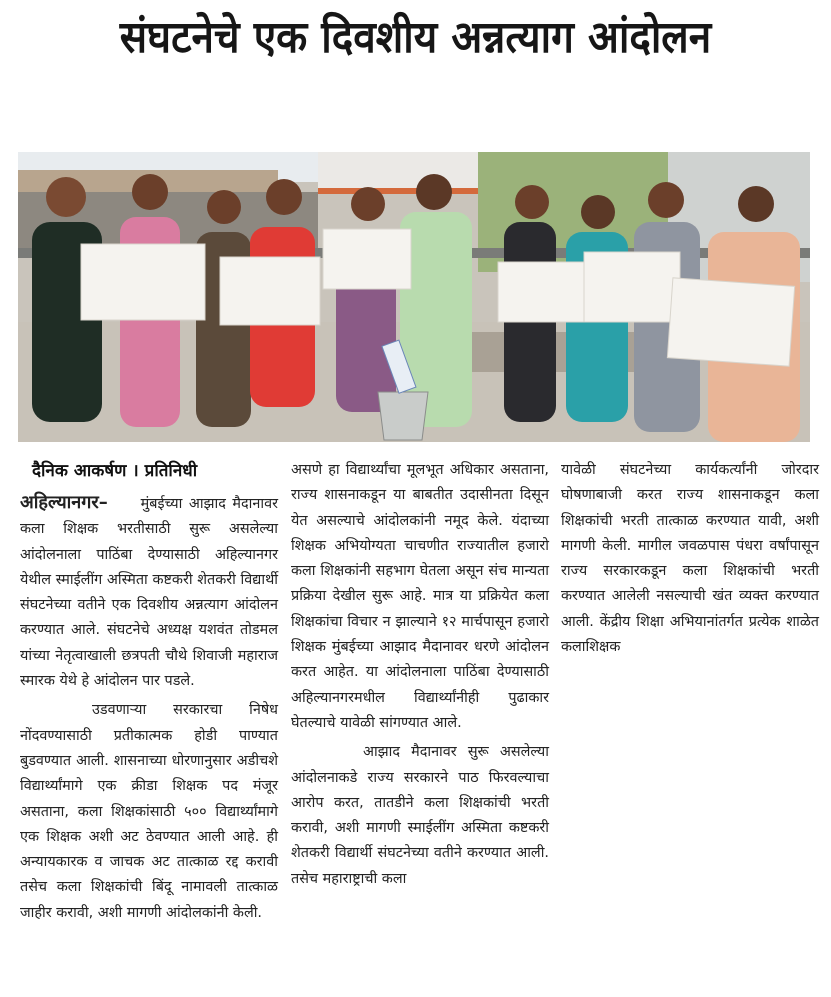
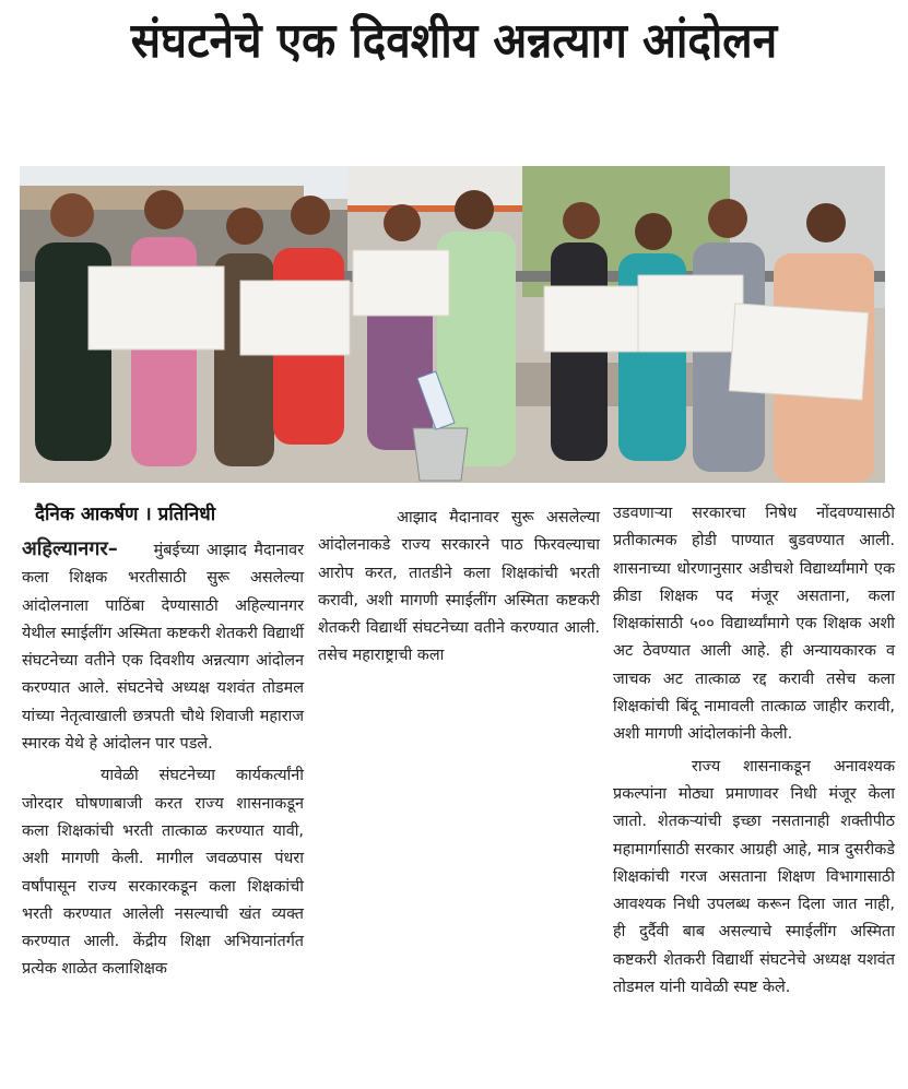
  संघटनेचे एक दिवशीय अन्नत्याग आंदोलन
  दैनिक आकर्षण । प्रतिनिधी
  अहिल्यानगर– मुंबईच्या आझाद मैदानावर कला शिक्षक भरतीसाठी सुरू असलेल्या आंदोलनाला पाठिंबा देण्यासाठी अहिल्यानगर येथील स्माईलींग अस्मिता कष्टकरी शेतकरी विद्यार्थी संघटनेच्या वतीने एक दिवशीय अन्नत्याग आंदोलन करण्यात आले. संघटनेचे अध्यक्ष यशवंत तोडमल यांच्या नेतृत्वाखाली छत्रपती चौथे शिवाजी महाराज स्मारक येथे हे आंदोलन पार पडले.
- उडवणाऱ्या सरकारचा निषेध नोंदवण्यासाठी प्रतीकात्मक होडी पाण्यात बुडवण्यात आली. शासनाच्या धोरणानुसार अडीचशे विद्यार्थ्यांमागे एक क्रीडा शिक्षक पद मंजूर असताना, कला शिक्षकांसाठी ५०० विद्यार्थ्यांमागे एक शिक्षक अशी अट ठेवण्यात आली आहे. ही अन्यायकारक व जाचक अट तात्काळ रद्द करावी तसेच कला शिक्षकांची बिंदू नामावली तात्काळ जाहीर करावी, अशी मागणी आंदोलकांनी केली.
+ यावेळी संघटनेच्या कार्यकर्त्यांनी जोरदार घोषणाबाजी करत राज्य शासनाकडून कला शिक्षकांची भरती तात्काळ करण्यात यावी, अशी मागणी केली. मागील जवळपास पंधरा वर्षांपासून राज्य सरकारकडून कला शिक्षकांची भरती करण्यात आलेली नसल्याची खंत व्यक्त करण्यात आली. केंद्रीय शिक्षा अभियानांतर्गत प्रत्येक शाळेत कलाशिक्षक
- असणे हा विद्यार्थ्यांचा मूलभूत अधिकार असताना, राज्य शासनाकडून या बाबतीत उदासीनता दिसून येत असल्याचे आंदोलकांनी नमूद केले. यंदाच्या शिक्षक अभियोग्यता चाचणीत राज्यातील हजारो कला शिक्षकांनी सहभाग घेतला असून संच मान्यता प्रक्रिया देखील सुरू आहे. मात्र या प्रक्रियेत कला शिक्षकांचा विचार न झाल्याने १२ मार्चपासून हजारो शिक्षक मुंबईच्या आझाद मैदानावर धरणे आंदोलन करत आहेत. या आंदोलनाला पाठिंबा देण्यासाठी अहिल्यानगरमधील विद्यार्थ्यांनीही पुढाकार घेतल्याचे यावेळी सांगण्यात आले.
  आझाद मैदानावर सुरू असलेल्या आंदोलनाकडे राज्य सरकारने पाठ फिरवल्याचा आरोप करत, तातडीने कला शिक्षकांची भरती करावी, अशी मागणी स्माईलींग अस्मिता कष्टकरी शेतकरी विद्यार्थी संघटनेच्या वतीने करण्यात आली. तसेच महाराष्ट्राची कला
- यावेळी संघटनेच्या कार्यकर्त्यांनी जोरदार घोषणाबाजी करत राज्य शासनाकडून कला शिक्षकांची भरती तात्काळ करण्यात यावी, अशी मागणी केली. मागील जवळपास पंधरा वर्षांपासून राज्य सरकारकडून कला शिक्षकांची भरती करण्यात आलेली नसल्याची खंत व्यक्त करण्यात आली. केंद्रीय शिक्षा अभियानांतर्गत प्रत्येक शाळेत कलाशिक्षक
+ उडवणाऱ्या सरकारचा निषेध नोंदवण्यासाठी प्रतीकात्मक होडी पाण्यात बुडवण्यात आली. शासनाच्या धोरणानुसार अडीचशे विद्यार्थ्यांमागे एक क्रीडा शिक्षक पद मंजूर असताना, कला शिक्षकांसाठी ५०० विद्यार्थ्यांमागे एक शिक्षक अशी अट ठेवण्यात आली आहे. ही अन्यायकारक व जाचक अट तात्काळ रद्द करावी तसेच कला शिक्षकांची बिंदू नामावली तात्काळ जाहीर करावी, अशी मागणी आंदोलकांनी केली.
+ राज्य शासनाकडून अनावश्यक प्रकल्पांना मोठ्या प्रमाणावर निधी मंजूर केला जातो. शेतकऱ्यांची इच्छा नसतानाही शक्तीपीठ महामार्गासाठी सरकार आग्रही आहे, मात्र दुसरीकडे शिक्षकांची गरज असताना शिक्षण विभागासाठी आवश्यक निधी उपलब्ध करून दिला जात नाही, ही दुर्दैवी बाब असल्याचे स्माईलींग अस्मिता कष्टकरी शेतकरी विद्यार्थी संघटनेचे अध्यक्ष यशवंत तोडमल यांनी यावेळी स्पष्ट केले.
